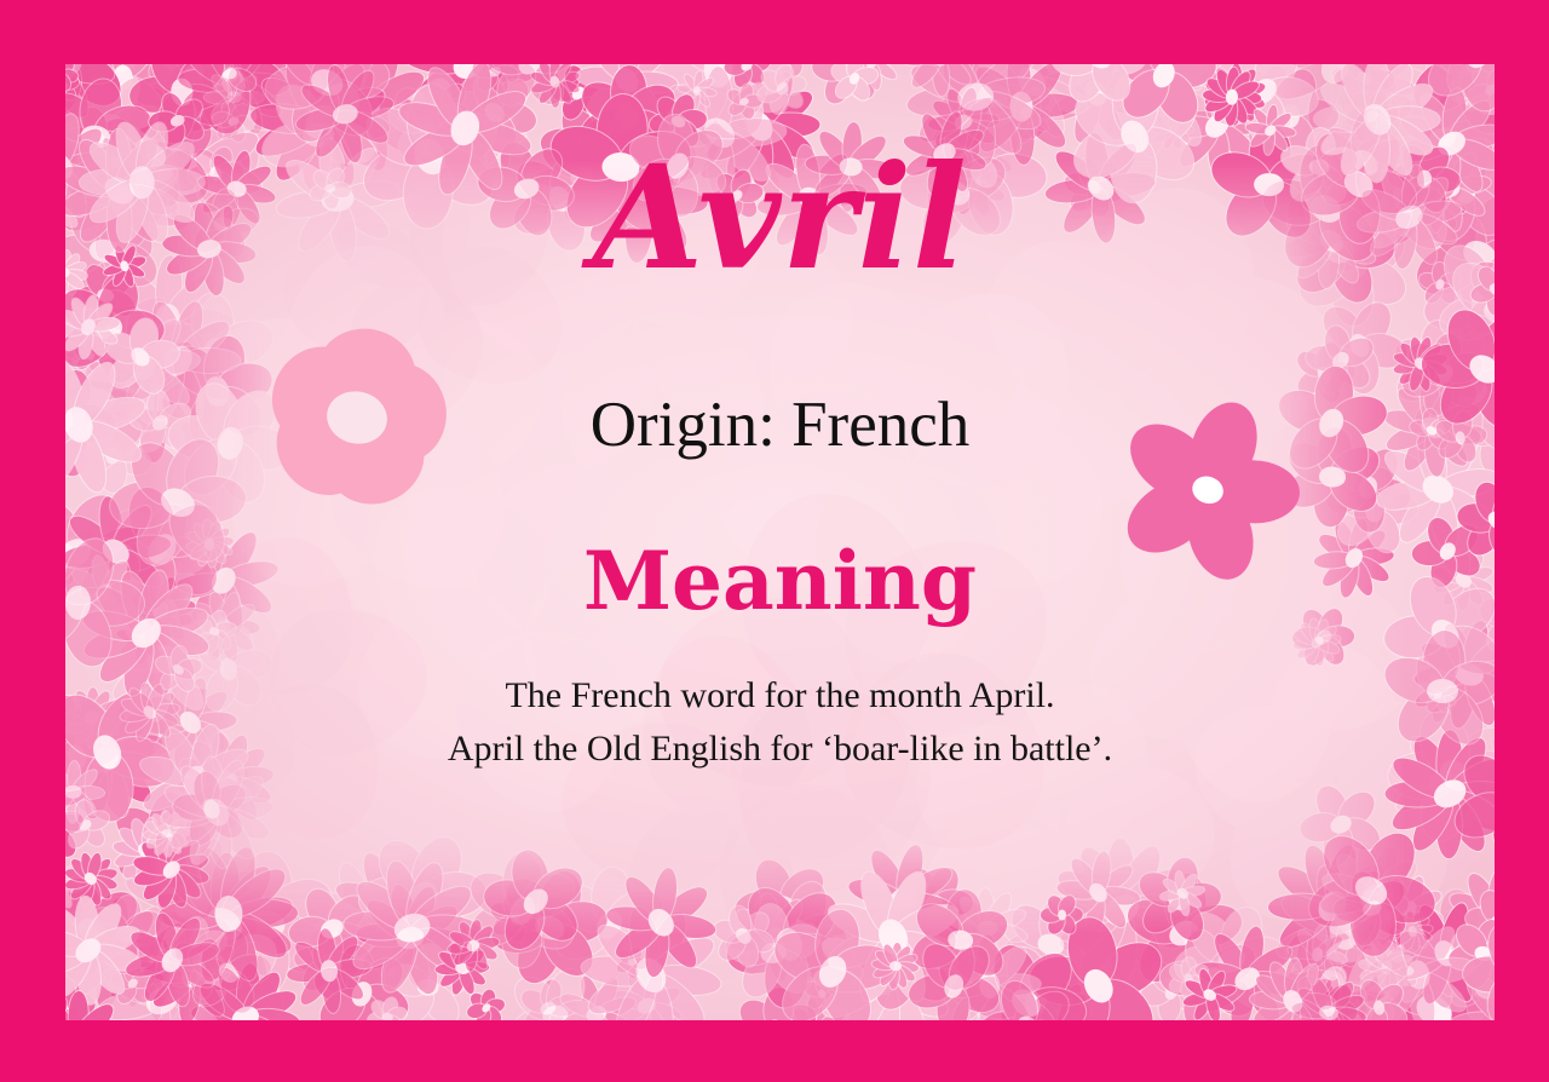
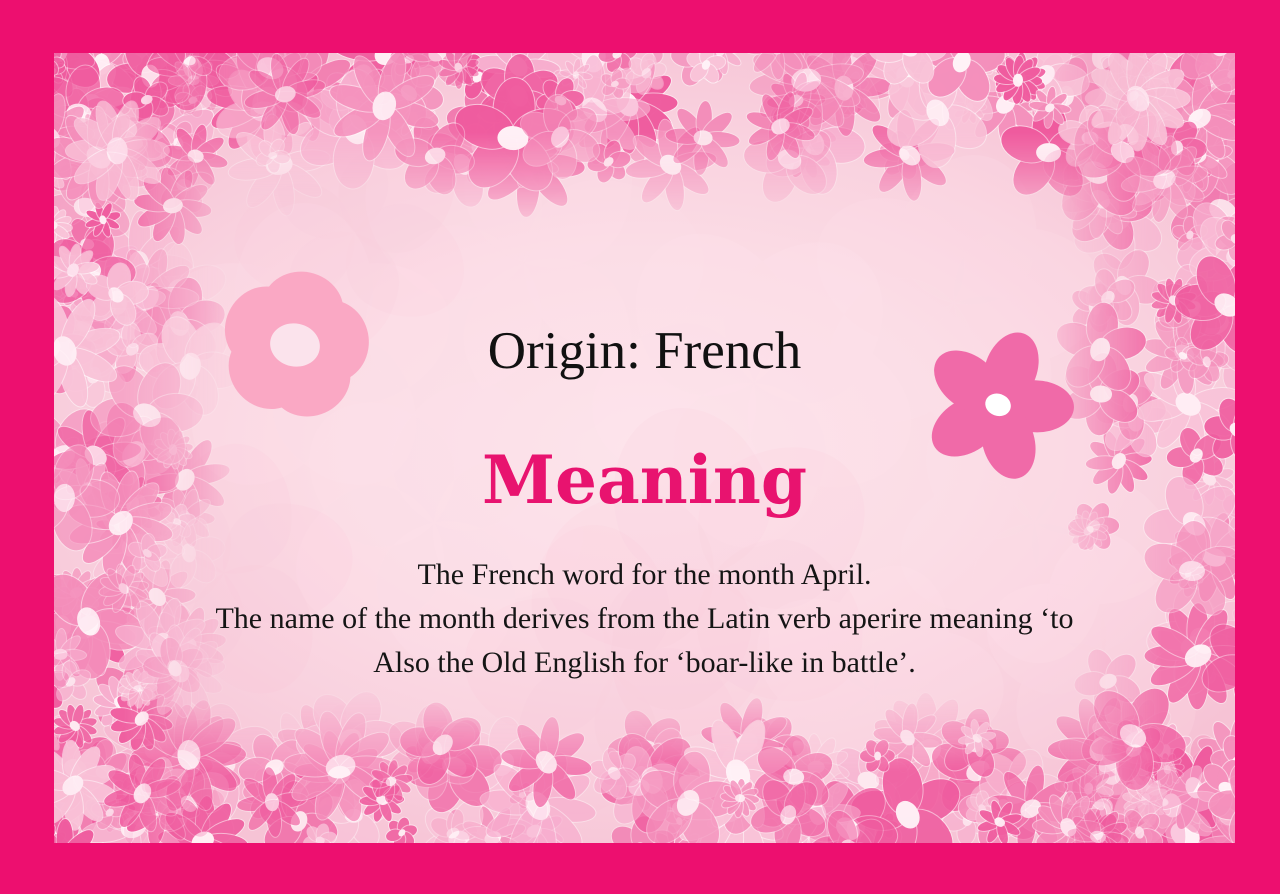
- Avril
  Origin: French
  Meaning
  The French word for the month April.
+ The name of the month derives from the Latin verb aperire meaning ‘to
- April the Old English for ‘boar-like in battle’.
+ Also the Old English for ‘boar-like in battle’.
